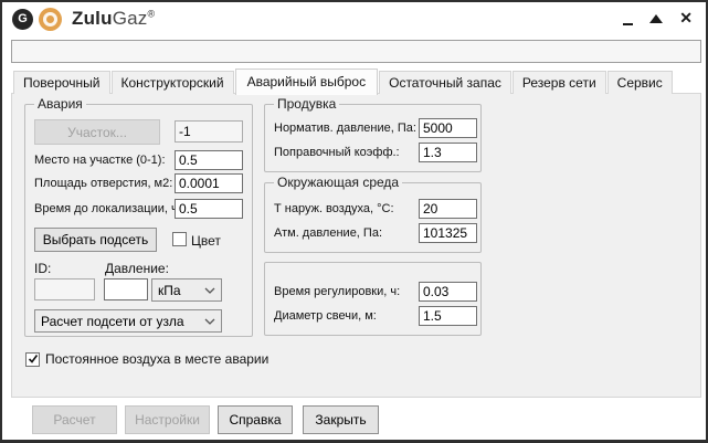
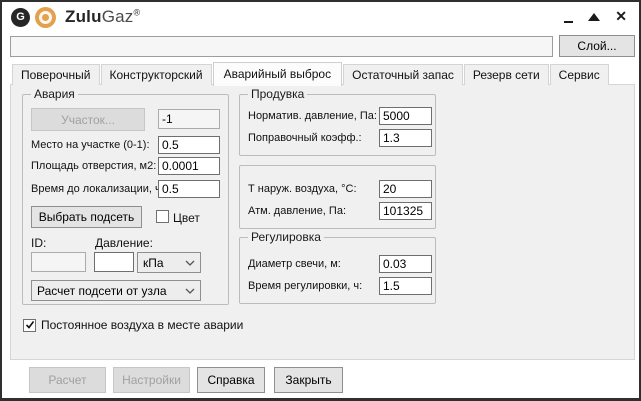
  G
  ZuluGaz®
  ✕
+ Слой...
  Поверочный
  Конструкторский
  Аварийный выброс
  Остаточный запас
  Резерв сети
  Сервис
  Авария
  Участок...
  -1
  Место на участке (0-1):
  0.5
  Площадь отверстия, м2:
  0.0001
  Время до локализации,
  0.5
  Выбрать подсеть
  Цвет
  ID:
  Давление:
  кПа
  Расчет подсети от узла
  Продувка
  Норматив. давление, Па:
  5000
  Поправочный коэфф.:
  1.3
- Окружающая среда
  Т наруж. воздуха, °С:
  20
  Атм. давление, Па:
  101325
+ Регулировка
- Время регулировки, ч:
+ Диаметр свечи, м:
  0.03
- Диаметр свечи, м:
+ Время регулировки, ч:
  1.5
  Постоянное воздуха в месте аварии
  Расчет
  Настройки
  Справка
  Закрыть
